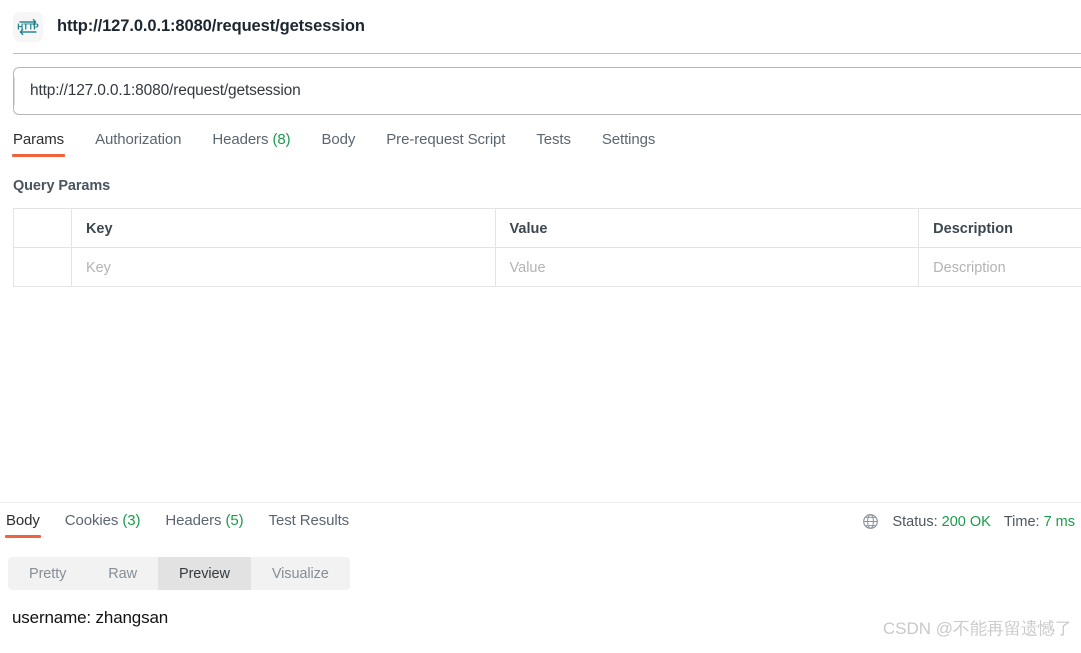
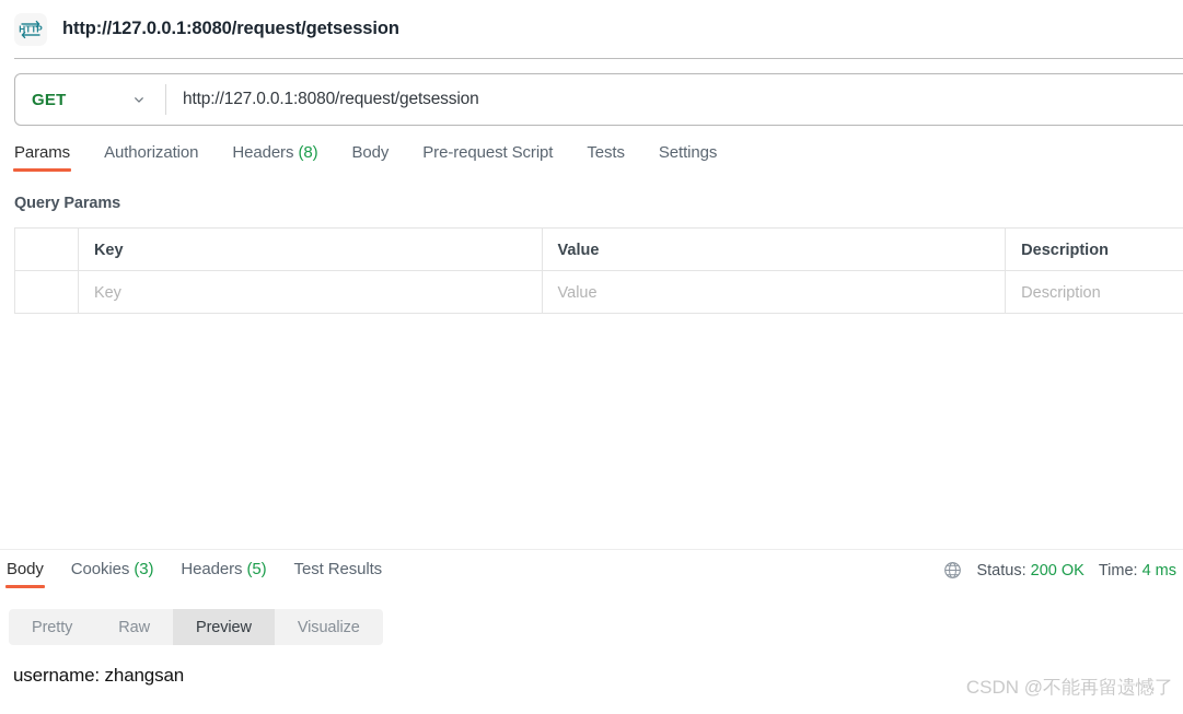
  HTTP
  http://127.0.0.1:8080/request/getsession
+ GET
  http://127.0.0.1:8080/request/getsession
  Params
  Authorization
  Headers (8)
  Body
  Pre-request Script
  Tests
  Settings
  Query Params
  Key
  Value
  Description
  Key
  Value
  Description
  Body
  Cookies (3)
  Headers (5)
  Test Results
  Status: 200 OK
- Time: 7 ms
+ Time: 4 ms
  Pretty
  Raw
  Preview
  Visualize
  username: zhangsan
  CSDN @不能再留遗憾了
